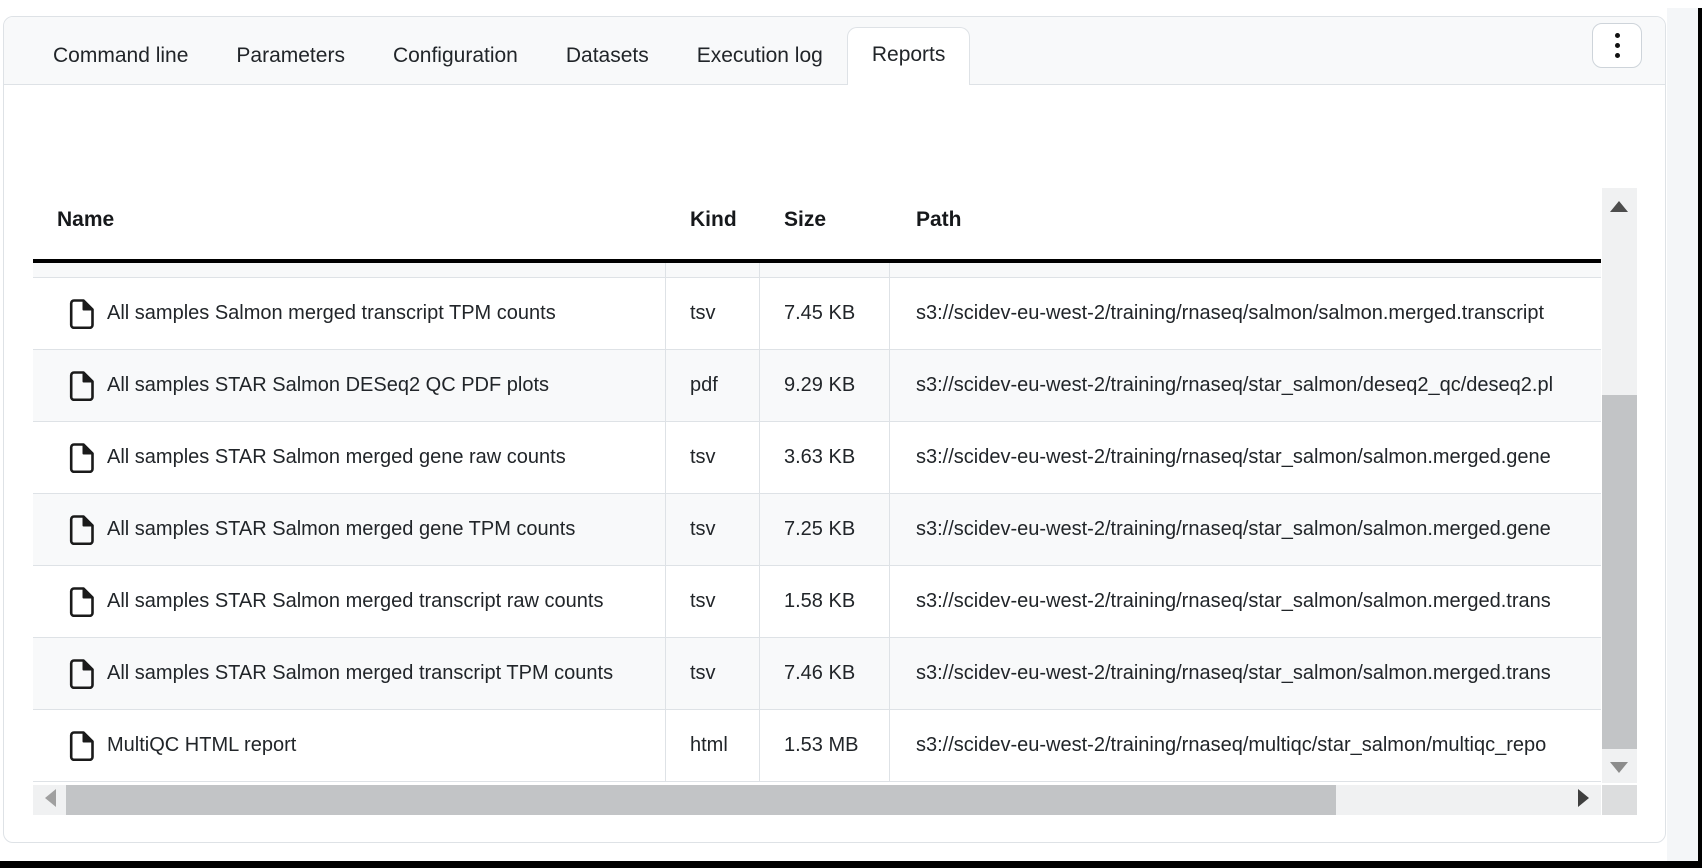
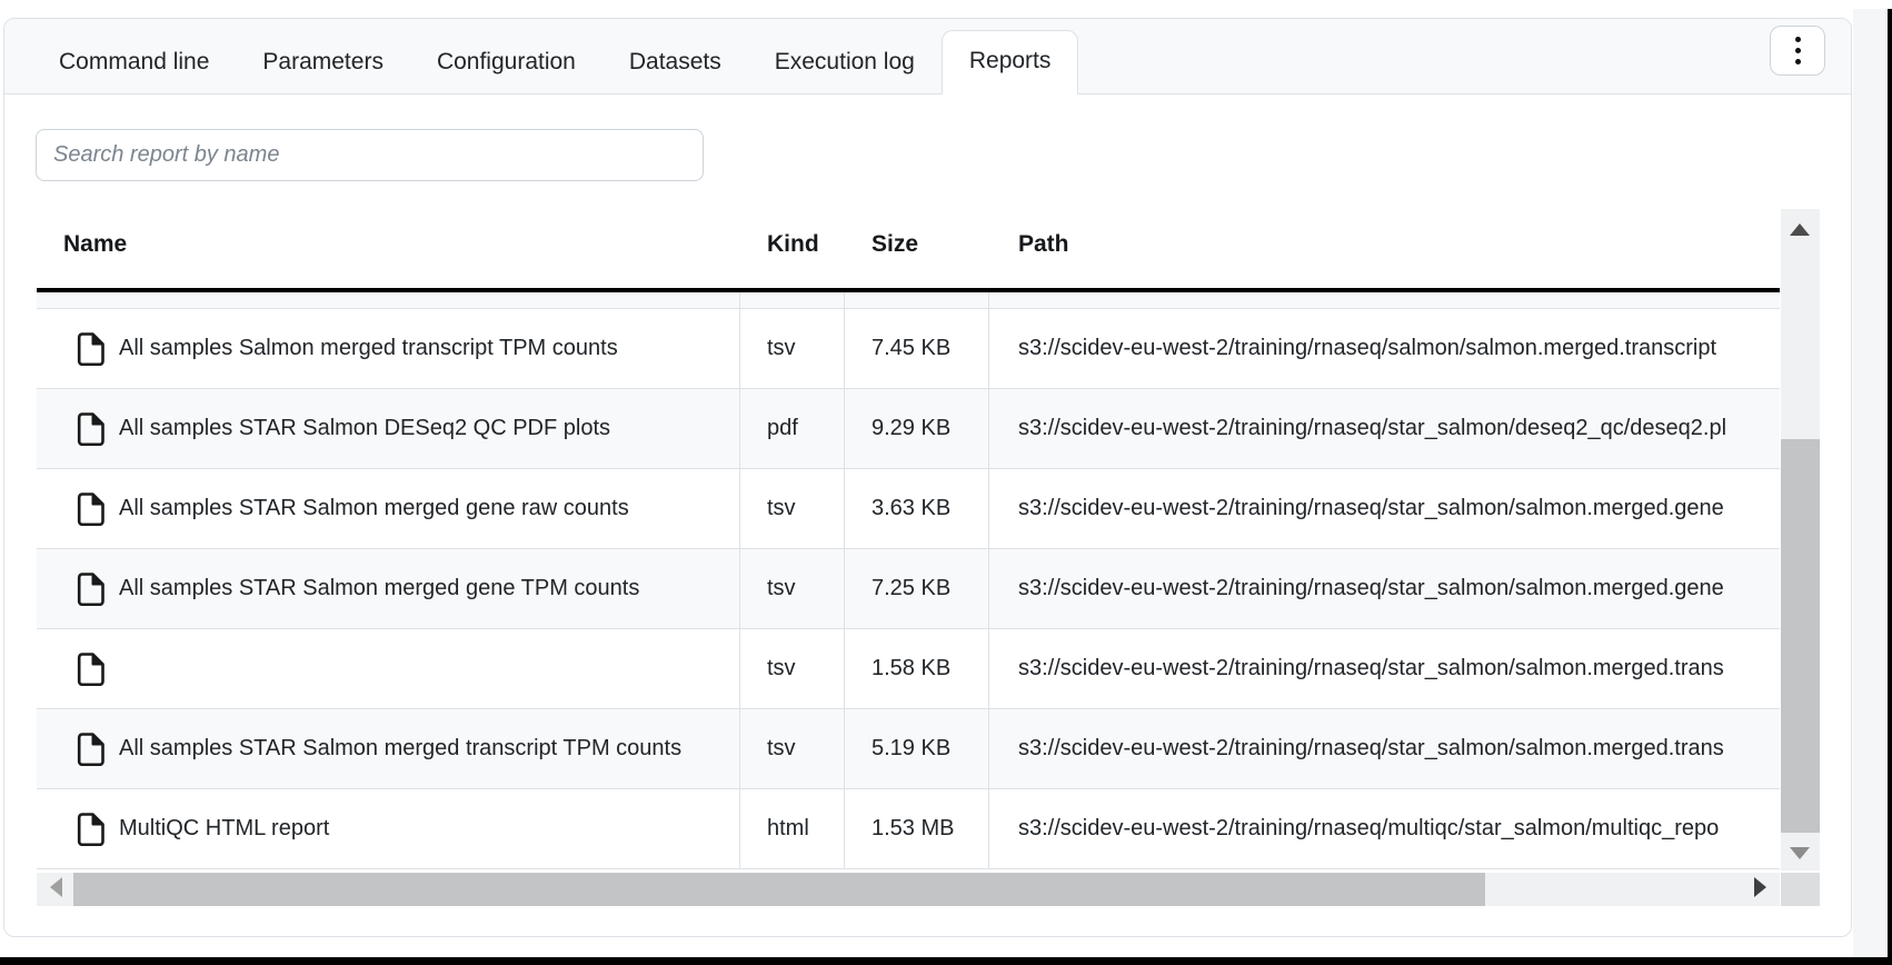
  Command line
  Parameters
  Configuration
  Datasets
  Execution log
  Reports
+ Search report by name
  Name
  Kind
  Size
  Path
  All samples Salmon merged transcript TPM counts
  tsv
  7.45 KB
  s3://scidev-eu-west-2/training/rnaseq/salmon/salmon.merged.transcript
  All samples STAR Salmon DESeq2 QC PDF plots
  pdf
  9.29 KB
  s3://scidev-eu-west-2/training/rnaseq/star_salmon/deseq2_qc/deseq2.pl
  All samples STAR Salmon merged gene raw counts
  tsv
  3.63 KB
  s3://scidev-eu-west-2/training/rnaseq/star_salmon/salmon.merged.gene
  All samples STAR Salmon merged gene TPM counts
  tsv
  7.25 KB
  s3://scidev-eu-west-2/training/rnaseq/star_salmon/salmon.merged.gene
- All samples STAR Salmon merged transcript raw counts
  tsv
  1.58 KB
  s3://scidev-eu-west-2/training/rnaseq/star_salmon/salmon.merged.trans
  All samples STAR Salmon merged transcript TPM counts
  tsv
- 7.46 KB
+ 5.19 KB
  s3://scidev-eu-west-2/training/rnaseq/star_salmon/salmon.merged.trans
  MultiQC HTML report
  html
  1.53 MB
  s3://scidev-eu-west-2/training/rnaseq/multiqc/star_salmon/multiqc_repo
